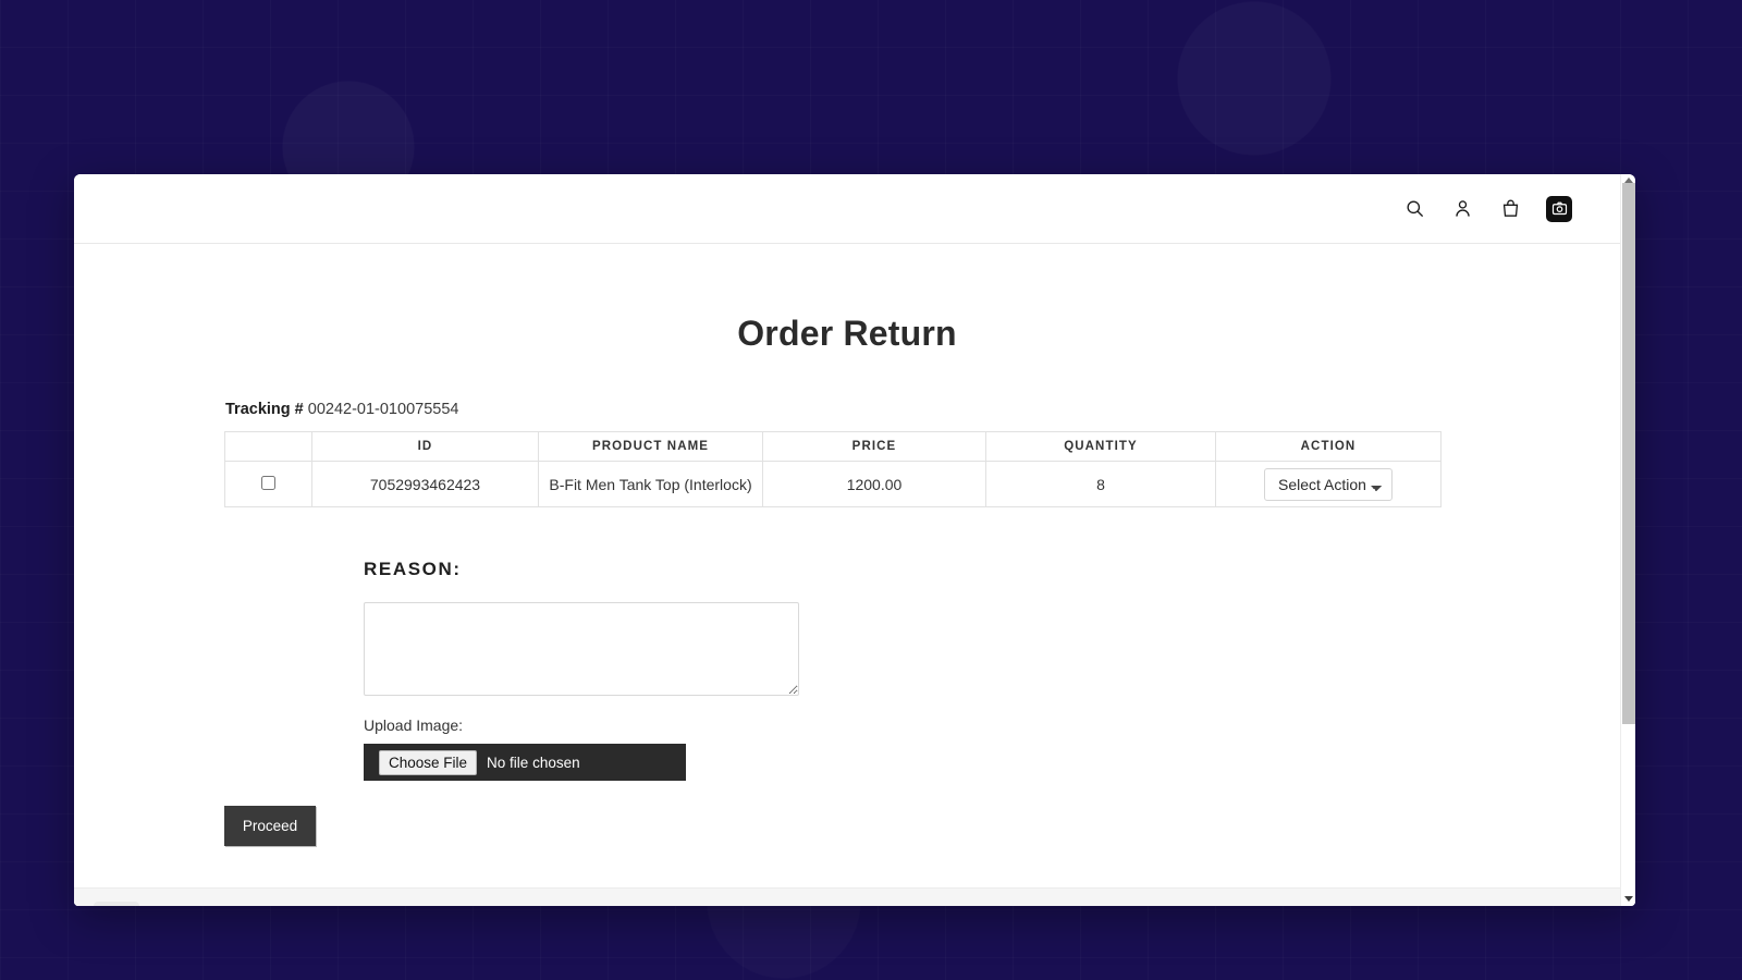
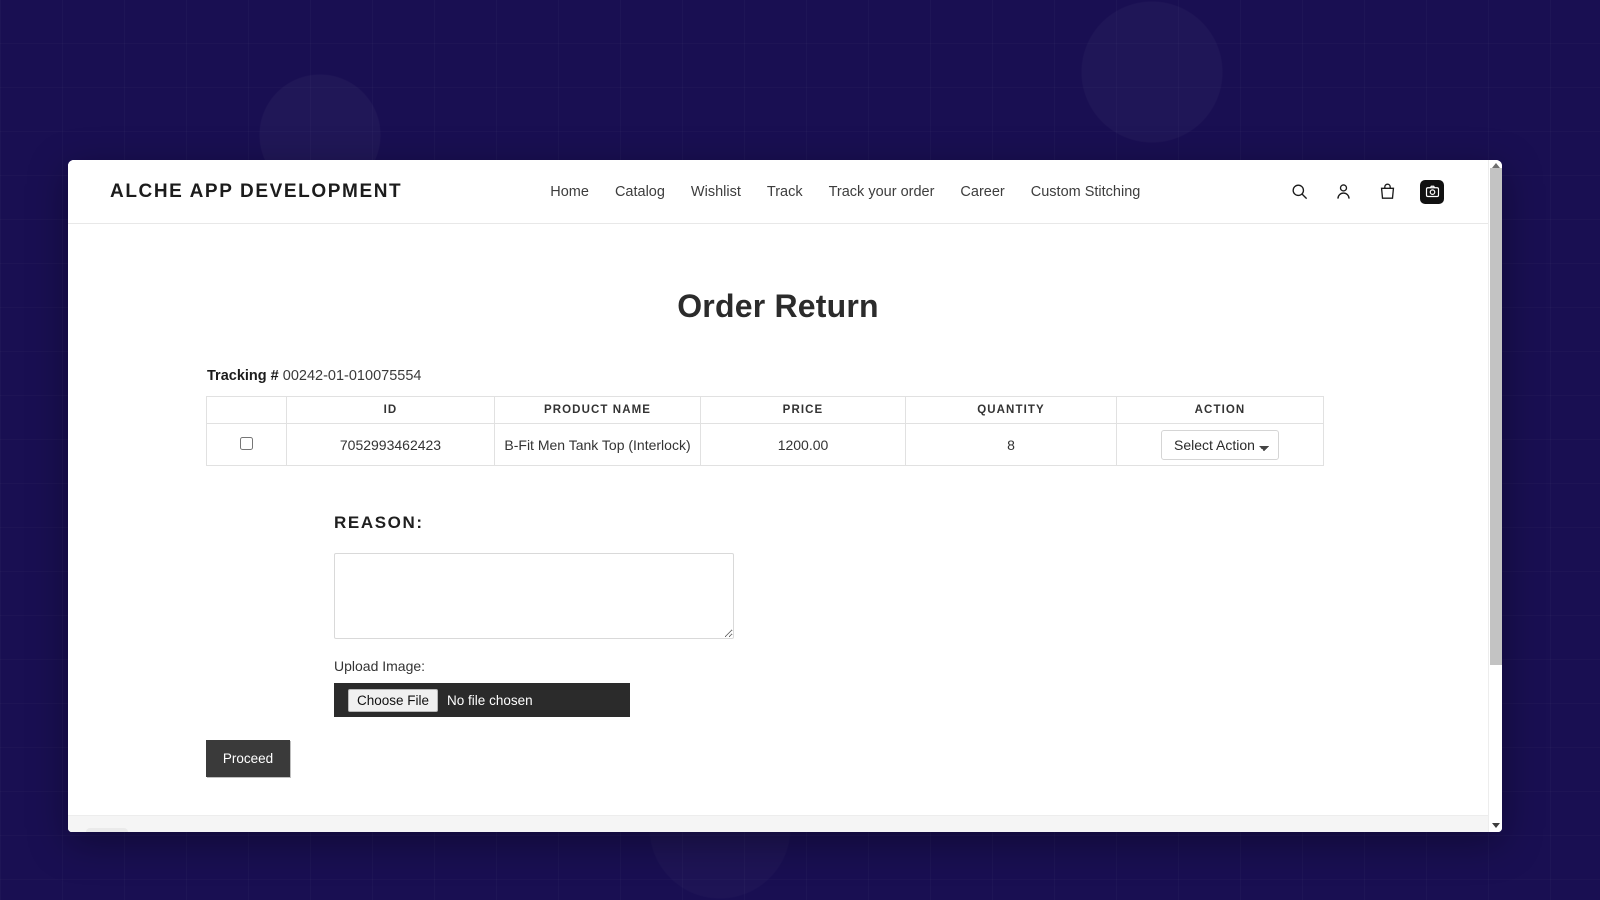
+ ALCHE APP DEVELOPMENT
+ Home
+ Catalog
+ Wishlist
+ Track
+ Track your order
+ Career
+ Custom Stitching
  Order Return
  Tracking # 00242-01-010075554
  	ID	PRODUCT NAME	PRICE	QUANTITY	ACTION
  	7052993462423	B-Fit Men Tank Top (Interlock)	1200.00	8	Select Action
  REASON:
  Upload Image:
  Choose File
  No file chosen
  Proceed
